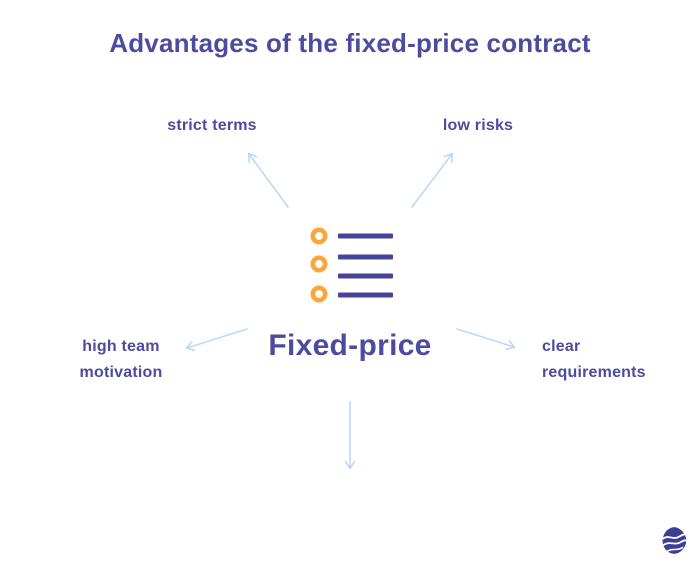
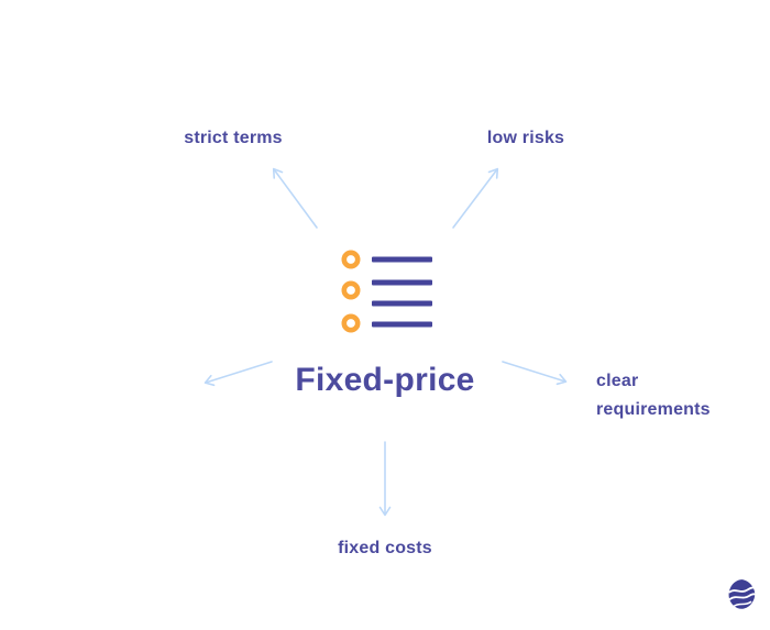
- Advantages of the fixed-price contract
  Fixed-price
  strict terms
  low risks
- high team
- motivation
  clear
  requirements
+ fixed costs
